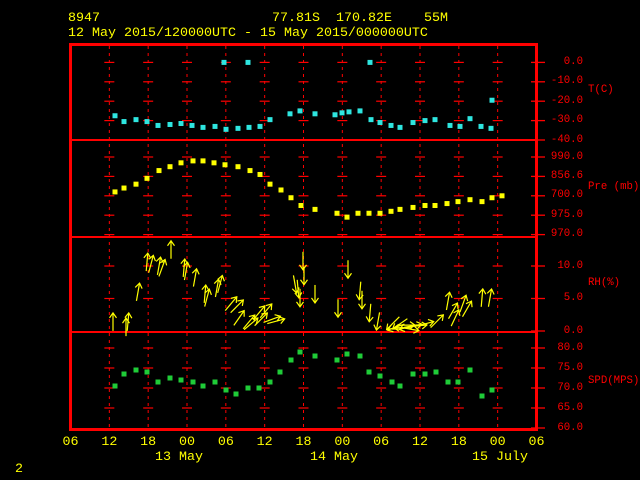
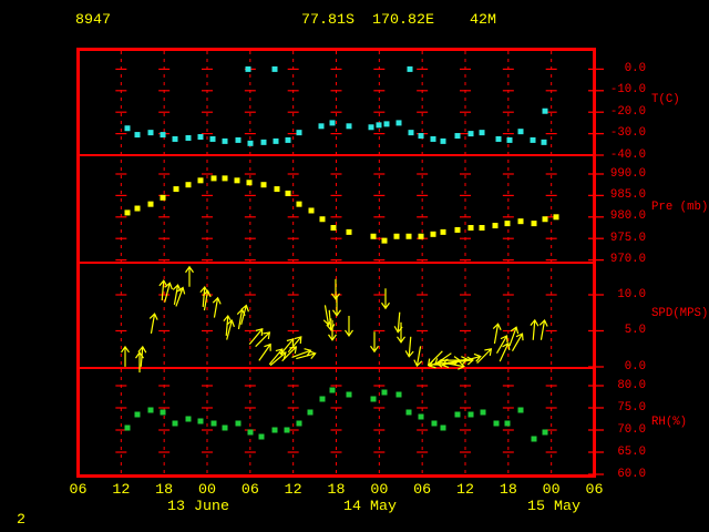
  8947
  77.81S
  170.82E
- 55M
+ 42M
- 12 May 2015/120000UTC - 15 May 2015/000000UTC
  0.0
  -10.0
  -20.0
  -30.0
  -40.0
  T(C)
  990.0
- 856.6
+ 985.0
- 700.0
+ 980.0
  975.0
  970.0
  Pre (mb)
  10.0
  5.0
  0.0
- RH(%)
+ SPD(MPS)
  80.0
  75.0
  70.0
  65.0
  60.0
- SPD(MPS)
+ RH(%)
  06
  12
  18
  00
  06
  12
  18
  00
  06
  12
  18
  00
  06
- 13 May
+ 13 June
  14 May
- 15 July
+ 15 May
  2
